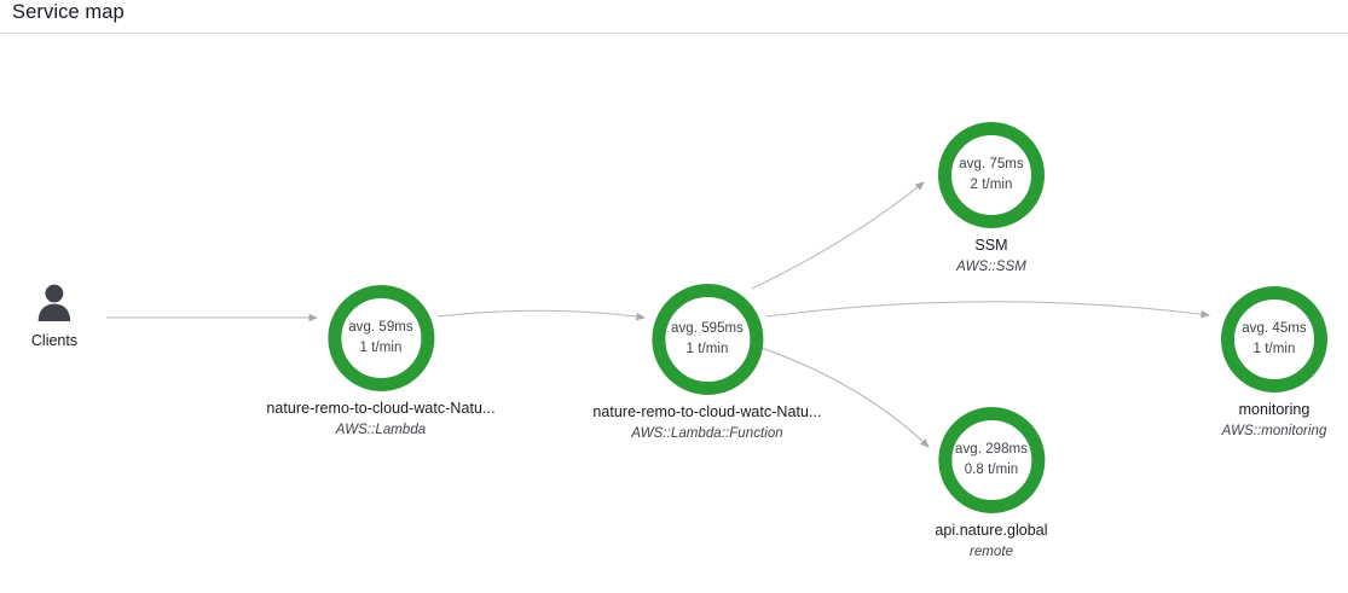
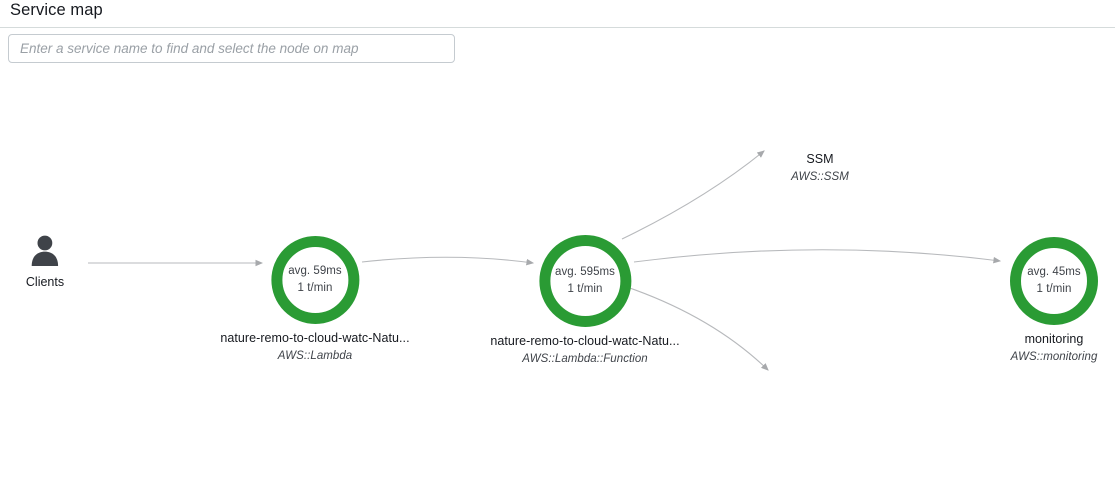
  Service map
+ Enter a service name to find and select the node on map
  Clients
  avg. 59ms
  1 t/min
  nature-remo-to-cloud-watc-Natu...
  AWS::Lambda
  avg. 595ms
  1 t/min
  nature-remo-to-cloud-watc-Natu...
  AWS::Lambda::Function
- avg. 75ms
- 2 t/min
  SSM
  AWS::SSM
  avg. 45ms
  1 t/min
  monitoring
  AWS::monitoring
- avg. 298ms
- 0.8 t/min
- api.nature.global
- remote
